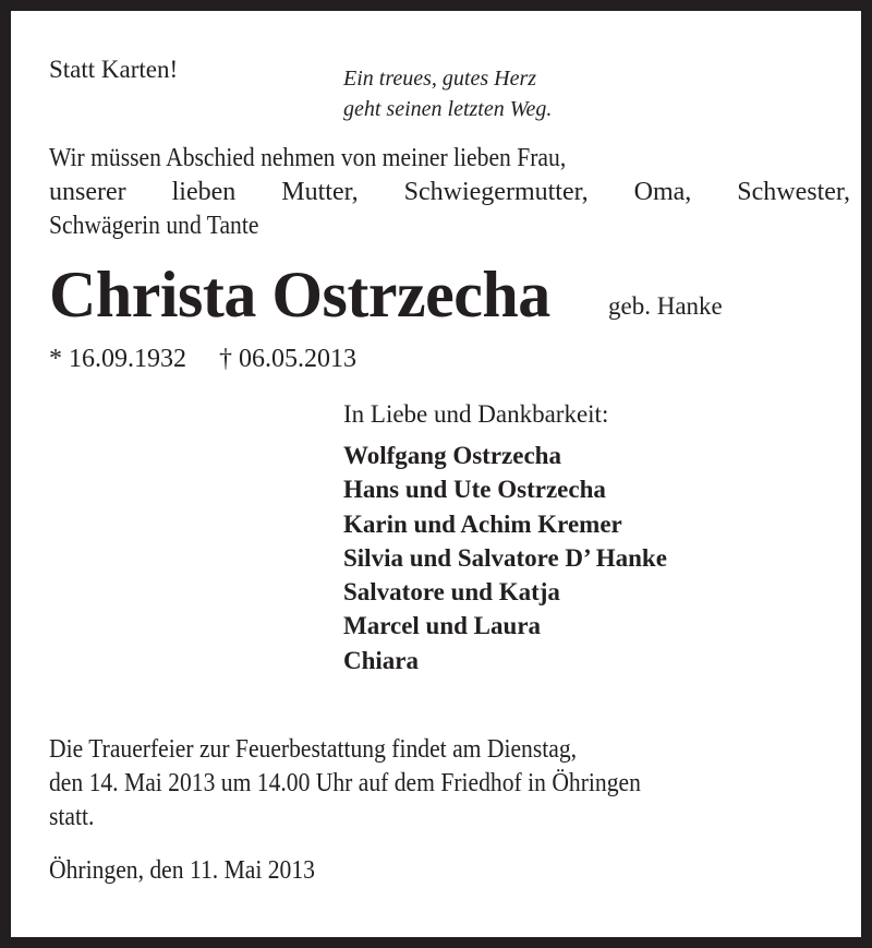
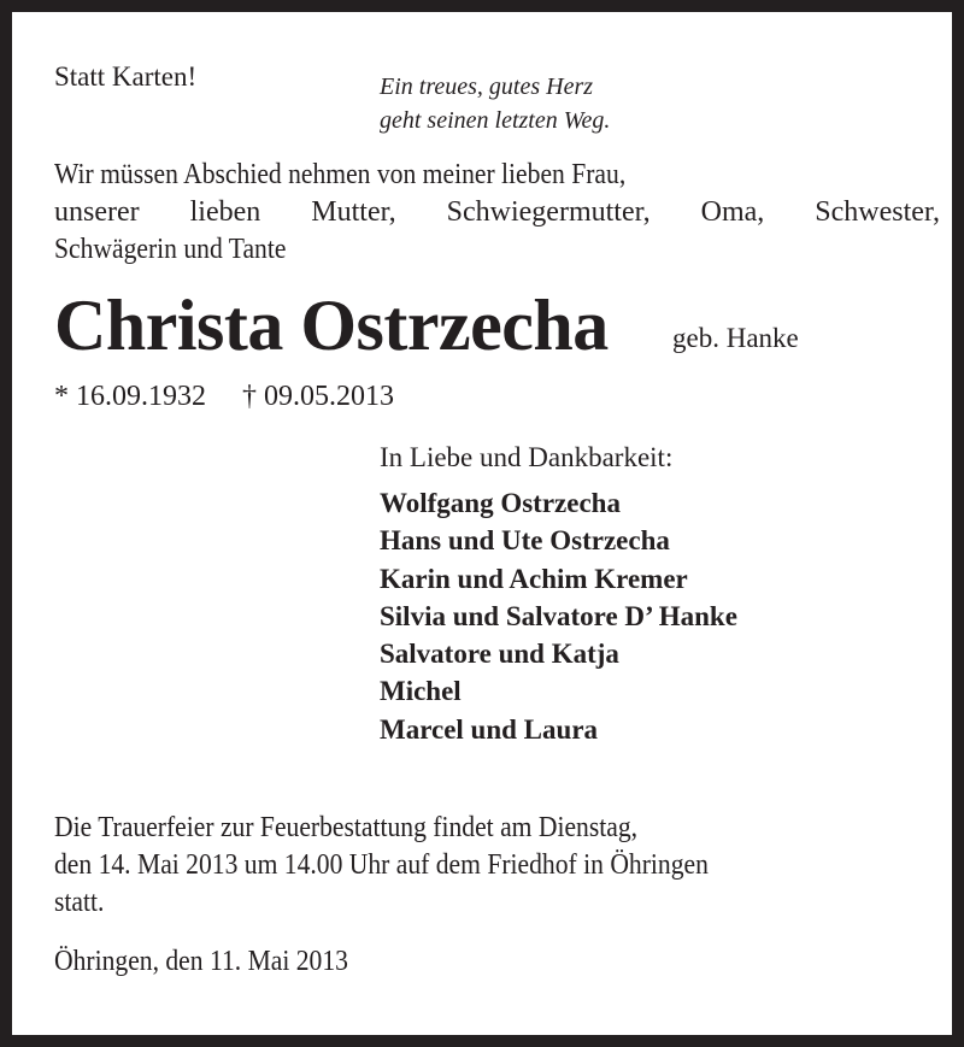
  Statt Karten!
  Ein treues, gutes Herz
  geht seinen letzten Weg.
  Wir müssen Abschied nehmen von meiner lieben Frau,
  unserer
  lieben
  Mutter,
  Schwiegermutter,
  Oma,
  Schwester,
  Schwägerin und Tante
  Christa Ostrzecha
  geb. Hanke
- * 16.09.1932 † 06.05.2013
+ * 16.09.1932 † 09.05.2013
  In Liebe und Dankbarkeit:
  Wolfgang Ostrzecha
  Hans und Ute Ostrzecha
  Karin und Achim Kremer
  Silvia und Salvatore D’ Hanke
  Salvatore und Katja
+ Michel
  Marcel und Laura
- Chiara
  Die Trauerfeier zur Feuerbestattung findet am Dienstag,
  den 14. Mai 2013 um 14.00 Uhr auf dem Friedhof in Öhringen
  statt.
  Öhringen, den 11. Mai 2013
